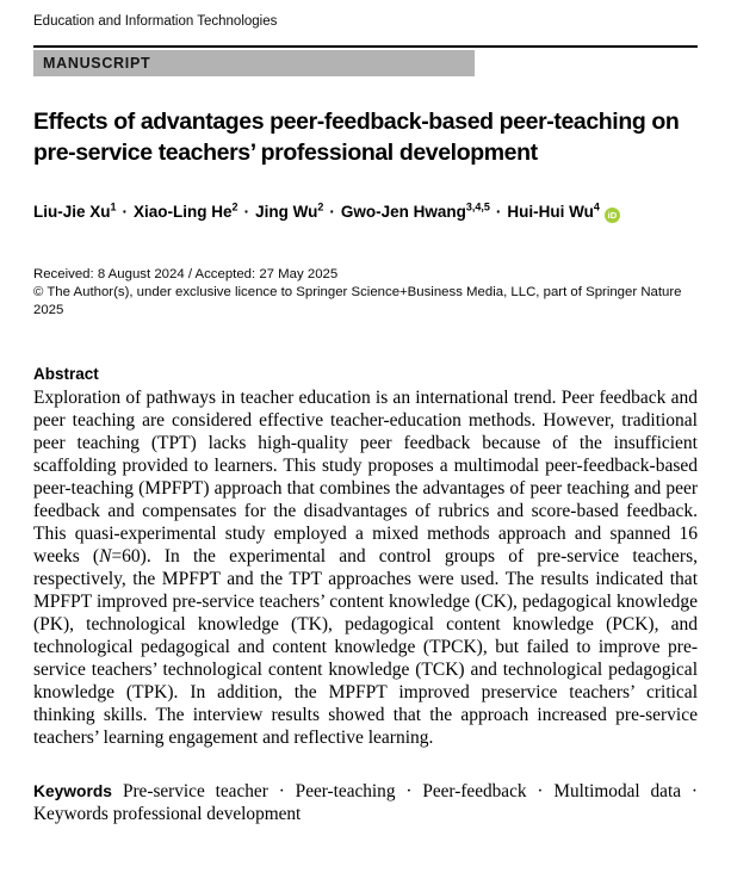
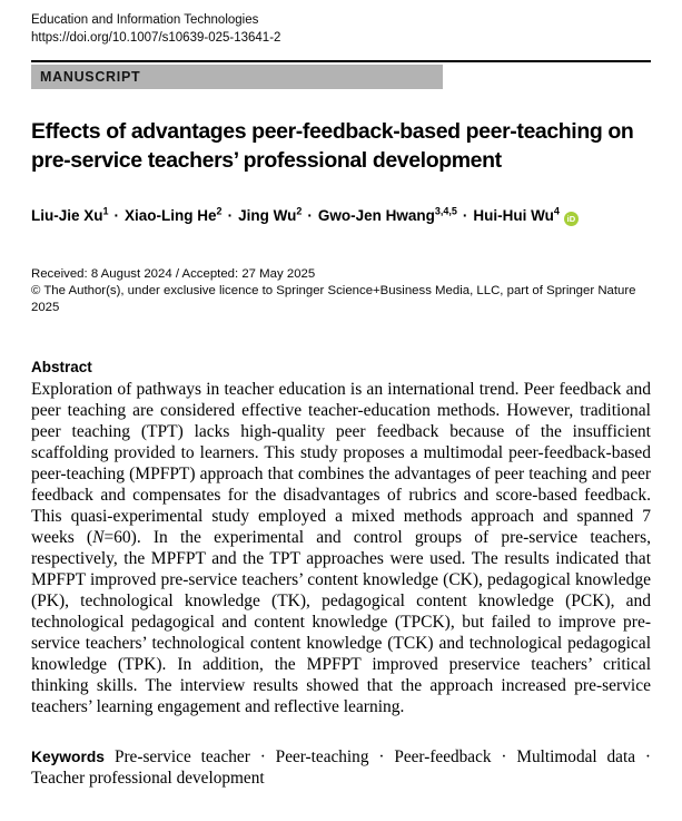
  Education and Information Technologies
+ https://doi.org/10.1007/s10639-025-13641-2
  MANUSCRIPT
  Effects of advantages peer-feedback-based peer-teaching on pre-service teachers’ professional development
  Liu-Jie Xu1 · Xiao-Ling He2 · Jing Wu2 · Gwo-Jen Hwang3,4,5 · Hui-Hui Wu4iD
  Received: 8 August 2024 / Accepted: 27 May 2025
  © The Author(s), under exclusive licence to Springer Science+Business Media, LLC, part of Springer Nature 2025
  Abstract
- Exploration of pathways in teacher education is an international trend. Peer feedback and peer teaching are considered effective teacher-education methods. However, traditional peer teaching (TPT) lacks high-quality peer feedback because of the insufficient scaffolding provided to learners. This study proposes a multimodal peer-feedback-based peer-teaching (MPFPT) approach that combines the advantages of peer teaching and peer feedback and compensates for the disadvantages of rubrics and score-based feedback. This quasi-experimental study employed a mixed methods approach and spanned 16 weeks (N=60). In the experimental and control groups of pre-service teachers, respectively, the MPFPT and the TPT approaches were used. The results indicated that MPFPT improved pre-service teachers’ content knowledge (CK), pedagogical knowledge (PK), technological knowledge (TK), pedagogical content knowledge (PCK), and technological pedagogical and content knowledge (TPCK), but failed to improve pre-service teachers’ technological content knowledge (TCK) and technological pedagogical knowledge (TPK). In addition, the MPFPT improved preservice teachers’ critical thinking skills. The interview results showed that the approach increased pre-service teachers’ learning engagement and reflective learning.
+ Exploration of pathways in teacher education is an international trend. Peer feedback and peer teaching are considered effective teacher-education methods. However, traditional peer teaching (TPT) lacks high-quality peer feedback because of the insufficient scaffolding provided to learners. This study proposes a multimodal peer-feedback-based peer-teaching (MPFPT) approach that combines the advantages of peer teaching and peer feedback and compensates for the disadvantages of rubrics and score-based feedback. This quasi-experimental study employed a mixed methods approach and spanned 7 weeks (N=60). In the experimental and control groups of pre-service teachers, respectively, the MPFPT and the TPT approaches were used. The results indicated that MPFPT improved pre-service teachers’ content knowledge (CK), pedagogical knowledge (PK), technological knowledge (TK), pedagogical content knowledge (PCK), and technological pedagogical and content knowledge (TPCK), but failed to improve pre-service teachers’ technological content knowledge (TCK) and technological pedagogical knowledge (TPK). In addition, the MPFPT improved preservice teachers’ critical thinking skills. The interview results showed that the approach increased pre-service teachers’ learning engagement and reflective learning.
- Keywords Pre-service teacher · Peer-teaching · Peer-feedback · Multimodal data · Keywords professional development
+ Keywords Pre-service teacher · Peer-teaching · Peer-feedback · Multimodal data · Teacher professional development
